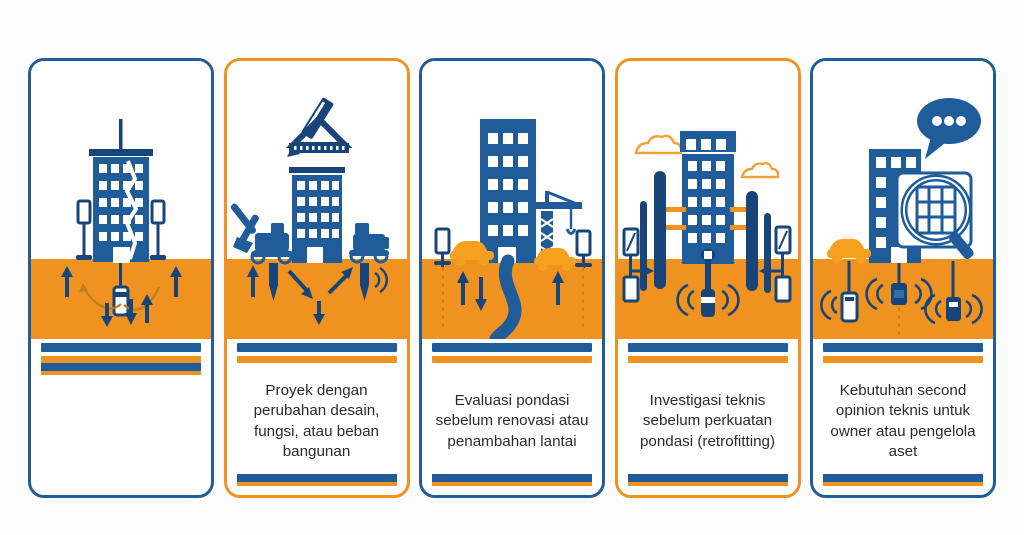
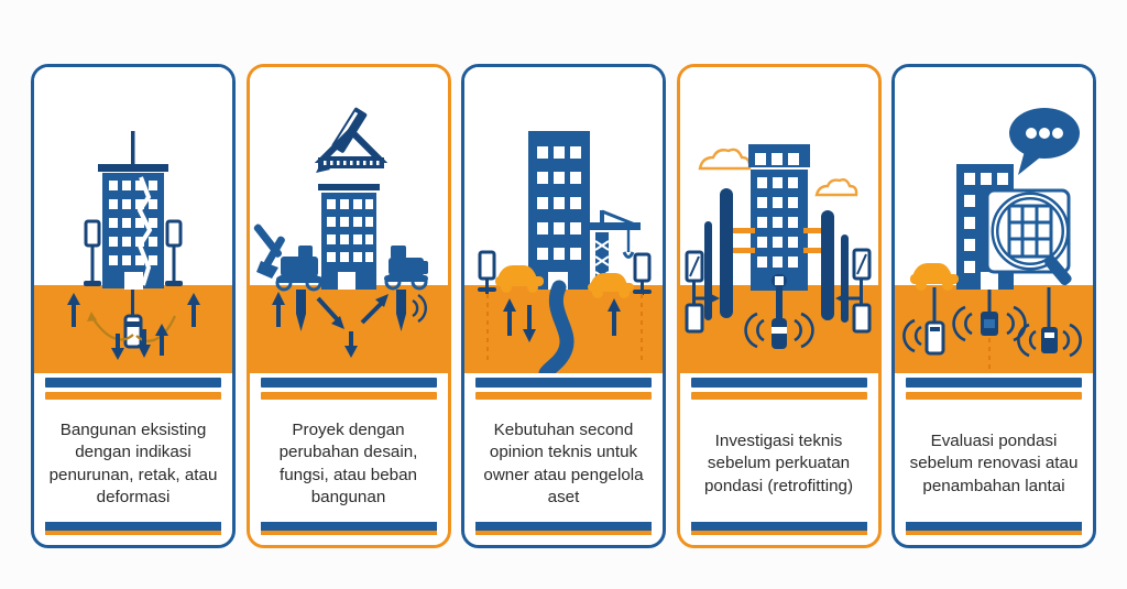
+ Bangunan eksisting dengan indikasi penurunan, retak, atau deformasi
  Proyek dengan perubahan desain, fungsi, atau beban bangunan
- Evaluasi pondasi sebelum renovasi atau penambahan lantai
+ Kebutuhan second opinion teknis untuk owner atau pengelola aset
  Investigasi teknis sebelum perkuatan pondasi (retrofitting)
- Kebutuhan second opinion teknis untuk owner atau pengelola aset
+ Evaluasi pondasi sebelum renovasi atau penambahan lantai
